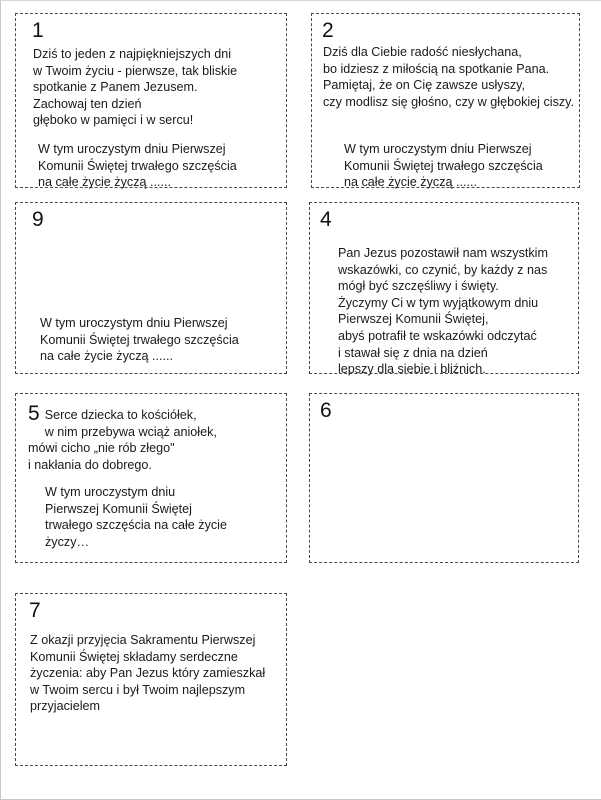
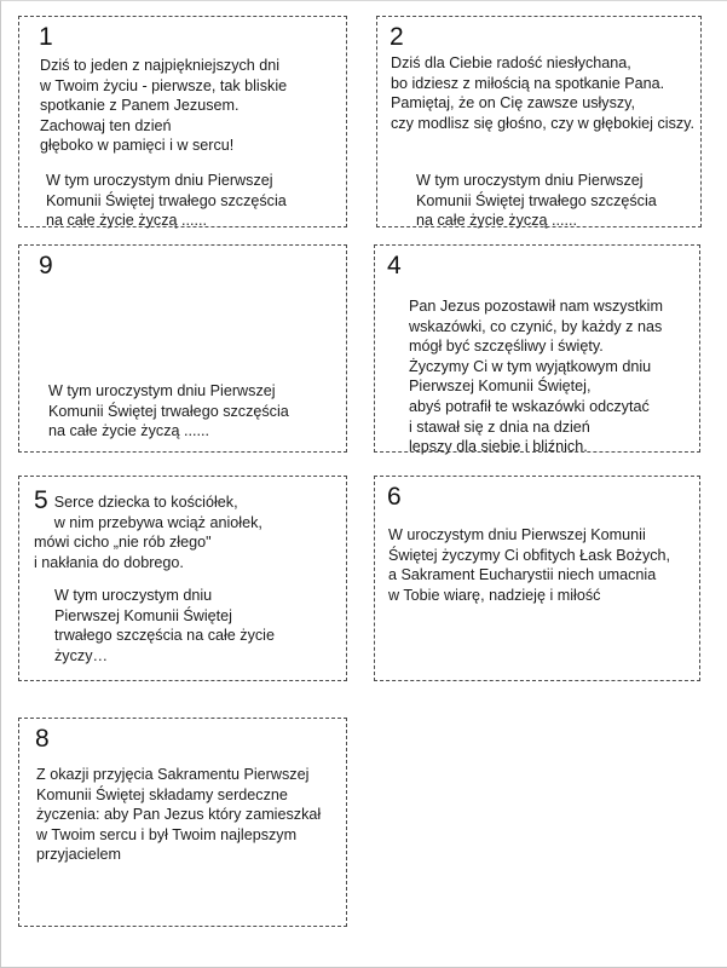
  1
  Dziś to jeden z najpiękniejszych dni
  w Twoim życiu - pierwsze, tak bliskie
  spotkanie z Panem Jezusem.
  Zachowaj ten dzień
  głęboko w pamięci i w sercu!
  W tym uroczystym dniu Pierwszej
  Komunii Świętej trwałego szczęścia
  na całe życie życzą ......
  2
  Dziś dla Ciebie radość niesłychana,
  bo idziesz z miłością na spotkanie Pana.
  Pamiętaj, że on Cię zawsze usłyszy,
  czy modlisz się głośno, czy w głębokiej ciszy.
  W tym uroczystym dniu Pierwszej
  Komunii Świętej trwałego szczęścia
  na całe życie życzą ......
  9
  W tym uroczystym dniu Pierwszej
  Komunii Świętej trwałego szczęścia
  na całe życie życzą ......
  4
  Pan Jezus pozostawił nam wszystkim
  wskazówki, co czynić, by każdy z nas
  mógł być szczęśliwy i święty.
  Życzymy Ci w tym wyjątkowym dniu
  Pierwszej Komunii Świętej,
  abyś potrafił te wskazówki odczytać
  i stawał się z dnia na dzień
  lepszy dla siebie i bliźnich.
  5
  Serce dziecka to kościółek,
  w nim przebywa wciąż aniołek,
  mówi cicho „nie rób złego"
  i nakłania do dobrego.
  W tym uroczystym dniu
  Pierwszej Komunii Świętej
  trwałego szczęścia na całe życie
  życzy…
  6
+ W uroczystym dniu Pierwszej Komunii
+ Świętej życzymy Ci obfitych Łask Bożych,
+ a Sakrament Eucharystii niech umacnia
+ w Tobie wiarę, nadzieję i miłość
- 7
+ 8
  Z okazji przyjęcia Sakramentu Pierwszej
  Komunii Świętej składamy serdeczne
  życzenia: aby Pan Jezus który zamieszkał
  w Twoim sercu i był Twoim najlepszym
  przyjacielem
